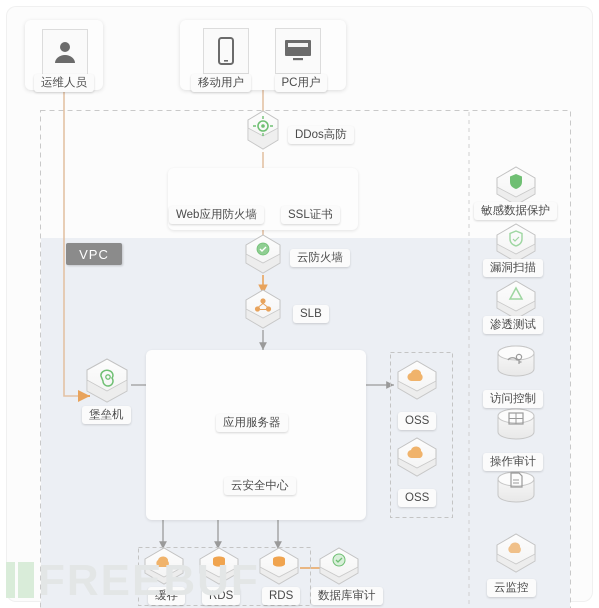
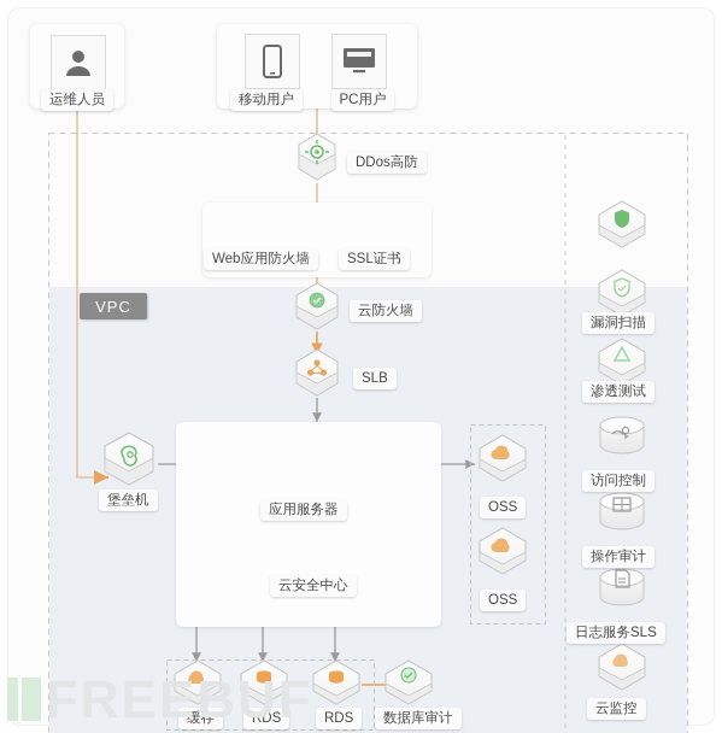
  运维人员
  移动用户
  PC用户
  VPC
  DDos高防
  Web应用防火墙
  SSL证书
  云防火墙
  SLB
  堡垒机
  应用服务器
  云安全中心
  OSS
  OSS
  缓存
  RDS
  RDS
  数据库审计
- 敏感数据保护
  漏洞扫描
  渗透测试
  访问控制
  操作审计
+ 日志服务SLS
  云监控
  FREEBUF
